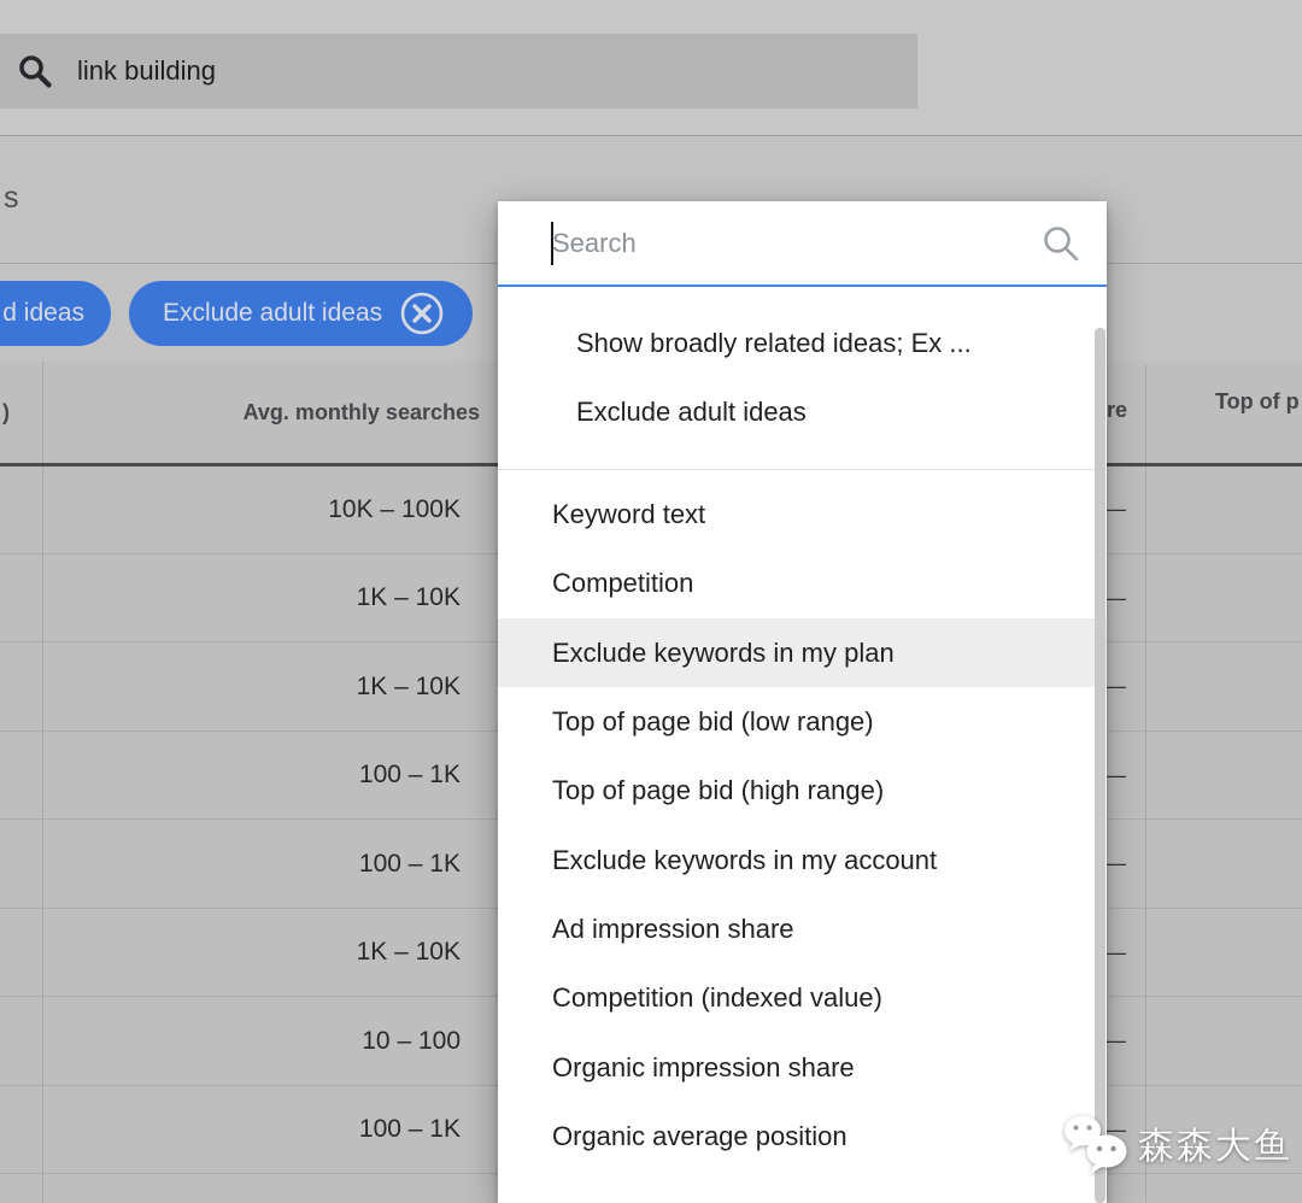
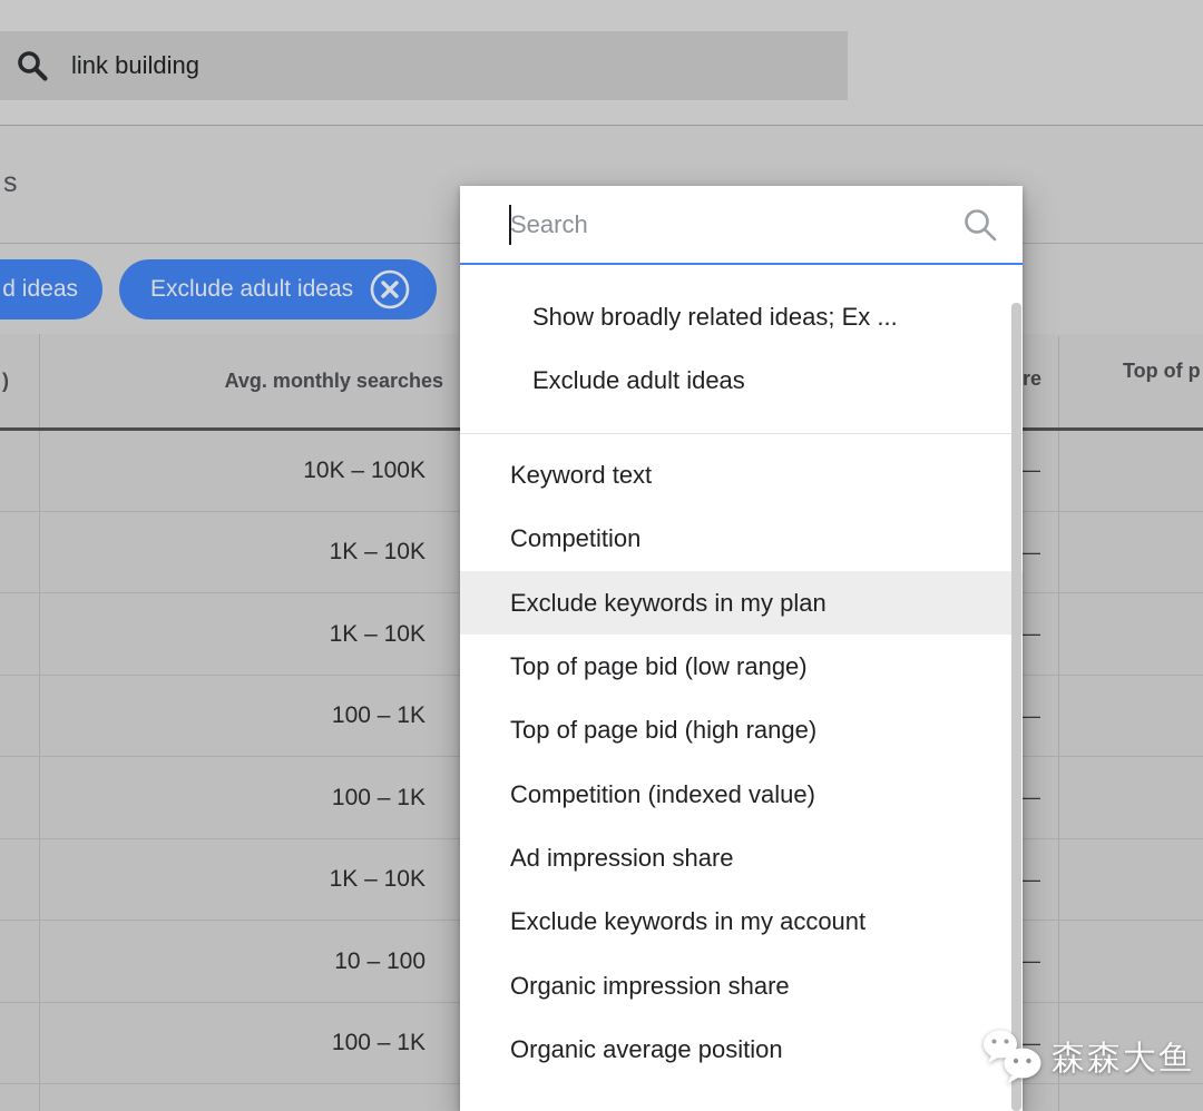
  link building
  s
  d ideas
  Exclude adult ideas
  )
  Avg. monthly searches
  re
  Top of p
  10K – 100K
  —
  1K – 10K
  —
  1K – 10K
  —
  100 – 1K
  —
  100 – 1K
  —
  1K – 10K
  —
  10 – 100
  —
  100 – 1K
  —
  Search
  Show broadly related ideas; Ex ...
  Exclude adult ideas
  Keyword text
  Competition
  Exclude keywords in my plan
  Top of page bid (low range)
  Top of page bid (high range)
- Exclude keywords in my account
+ Competition (indexed value)
  Ad impression share
- Competition (indexed value)
+ Exclude keywords in my account
  Organic impression share
  Organic average position
  森森大鱼
